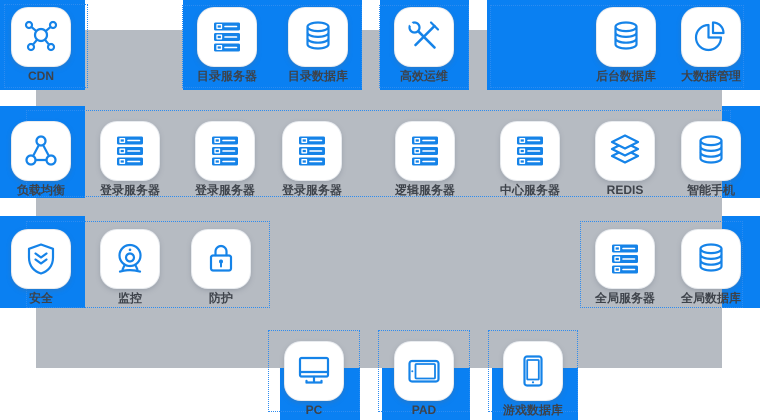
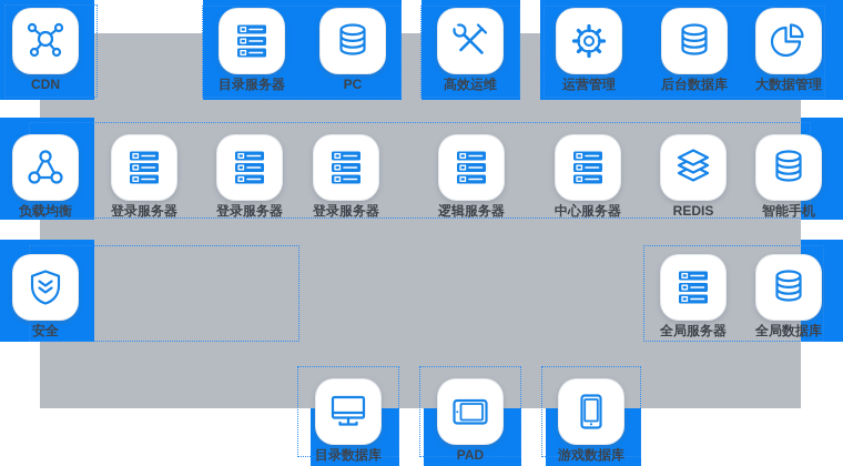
  CDN
  目录服务器
- 目录数据库
+ PC
  高效运维
+ 运营管理
  后台数据库
  大数据管理
  负载均衡
  登录服务器
  登录服务器
  登录服务器
  逻辑服务器
  中心服务器
  REDIS
  智能手机
  安全
- 监控
- 防护
  全局服务器
  全局数据库
- PC
+ 目录数据库
  PAD
  游戏数据库
